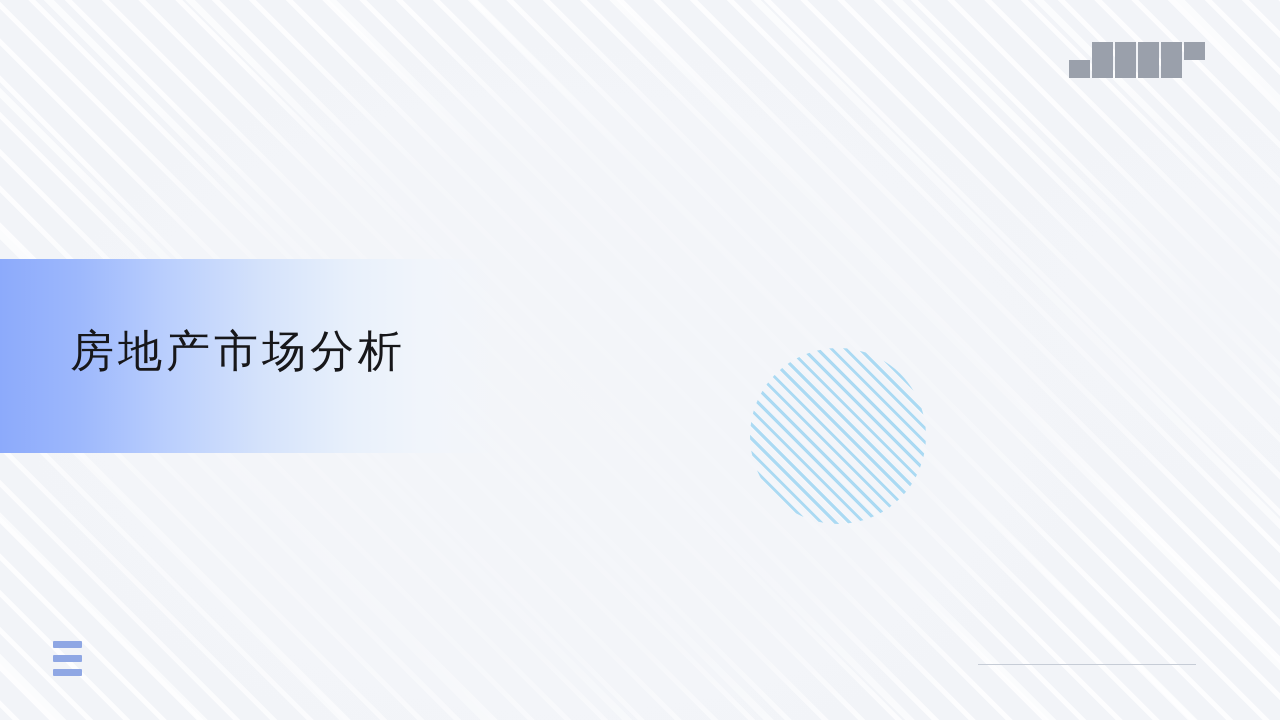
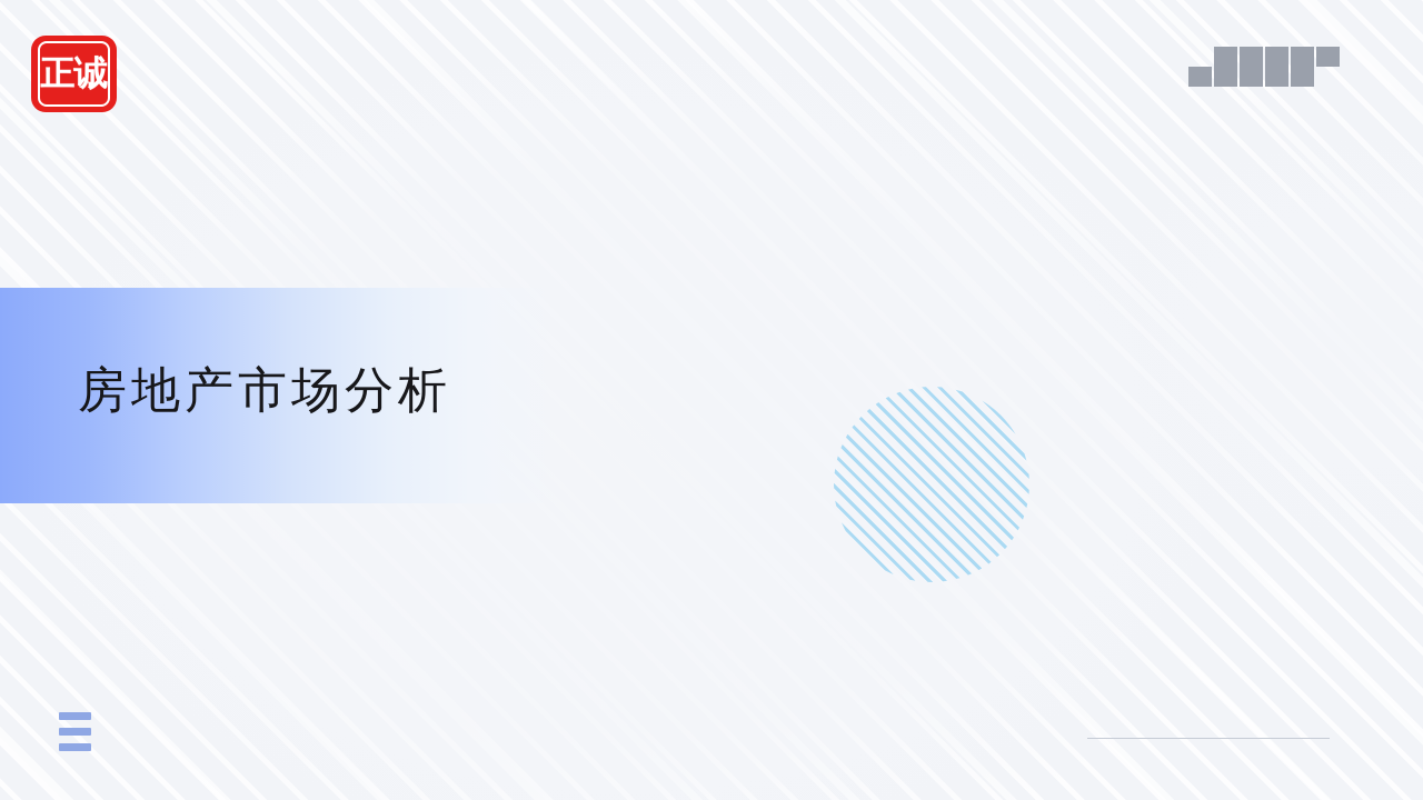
+ 正诚
  房地产市场分析
